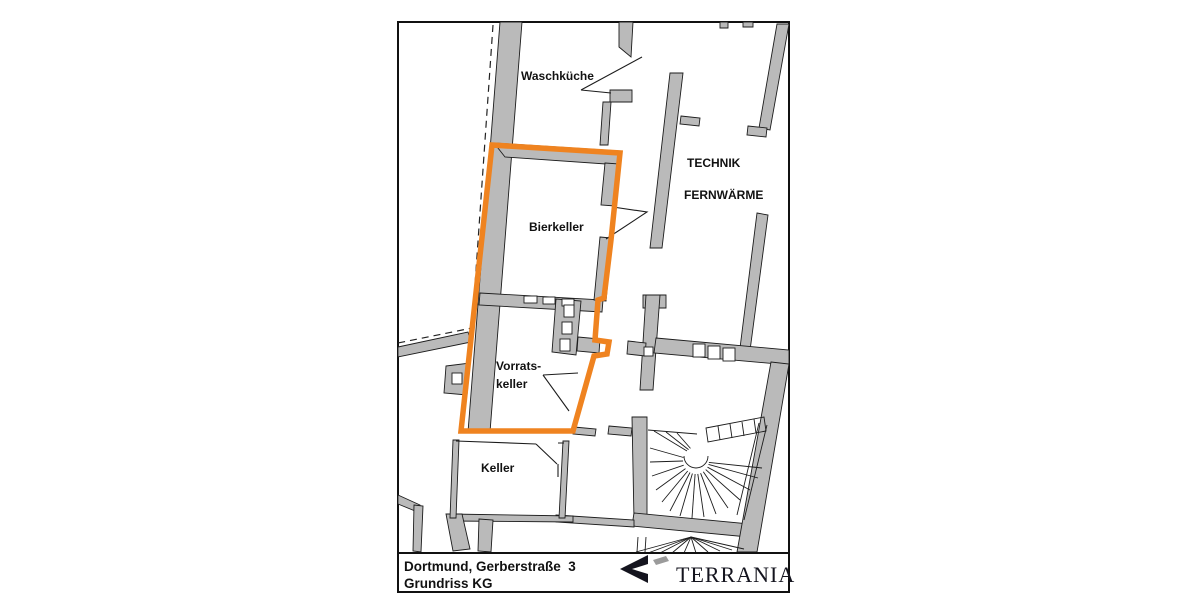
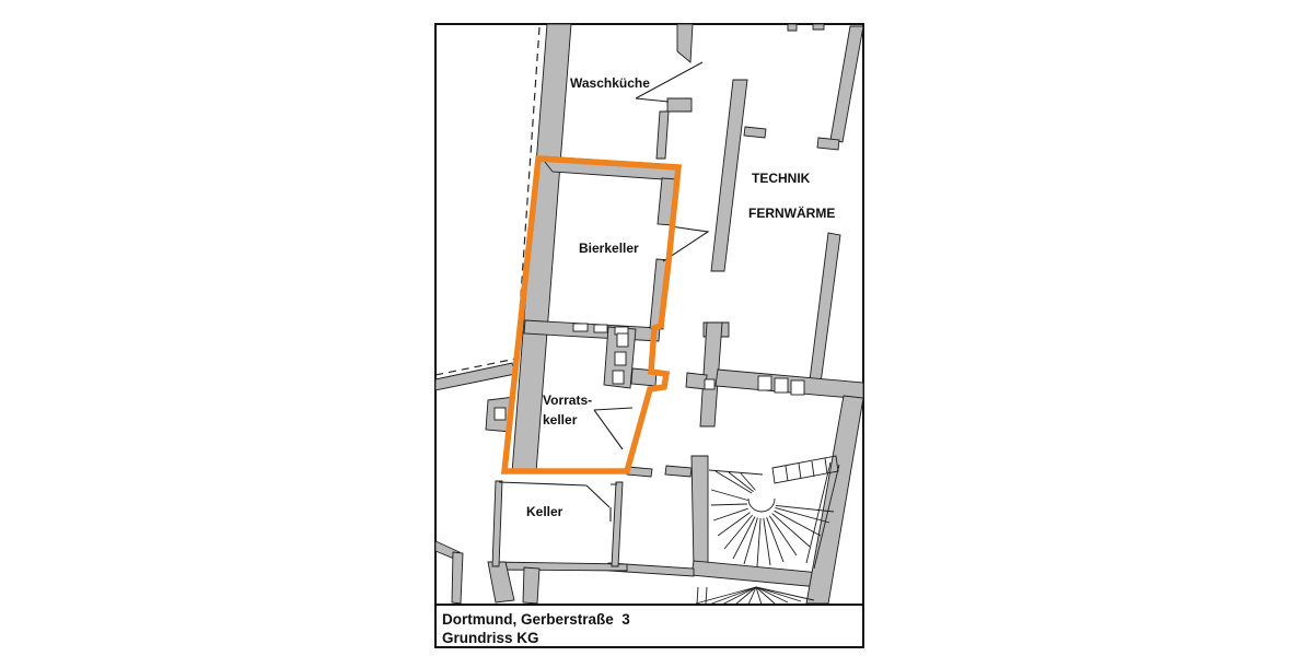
  Waschküche
  TECHNIK
  FERNWÄRME
  Bierkeller
  Vorrats-
  keller
  Keller
  Dortmund, Gerberstraße 3
  Grundriss KG
- TERRANIA
